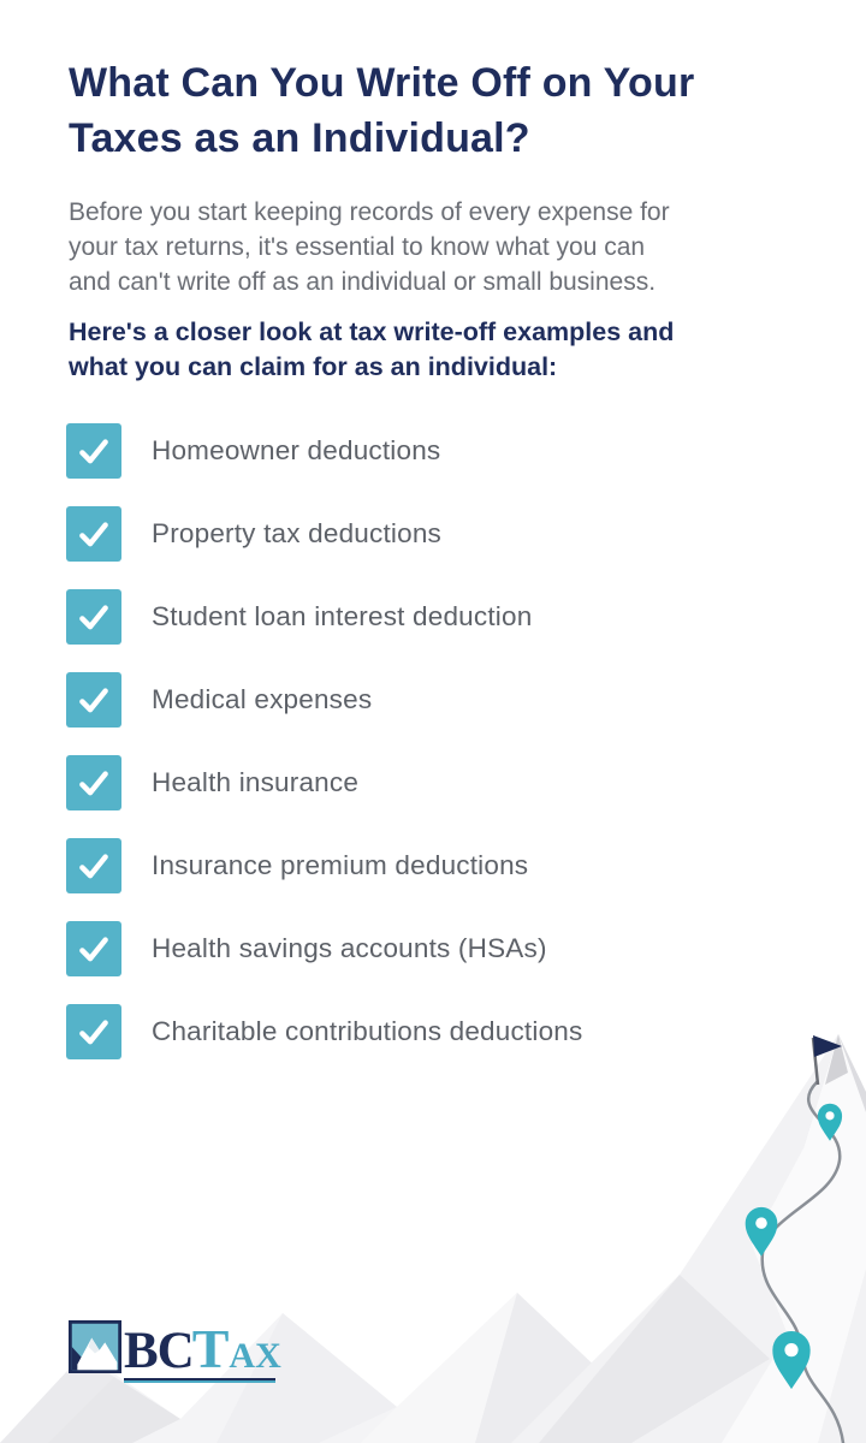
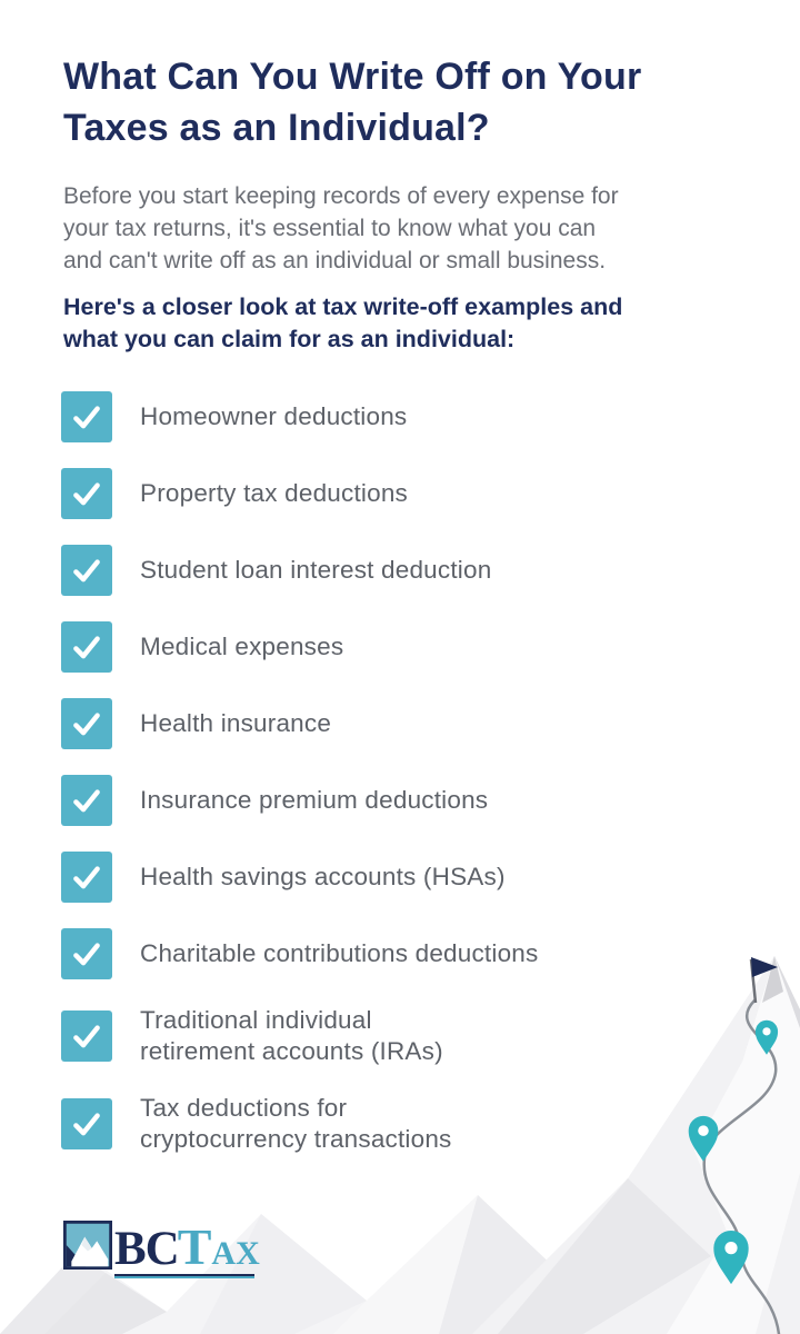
  What Can You Write Off on Your
  Taxes as an Individual?
  Before you start keeping records of every expense for
  your tax returns, it's essential to know what you can
  and can't write off as an individual or small business.
  Here's a closer look at tax write-off examples and
  what you can claim for as an individual:
  Homeowner deductions
  Property tax deductions
  Student loan interest deduction
  Medical expenses
  Health insurance
  Insurance premium deductions
  Health savings accounts (HSAs)
  Charitable contributions deductions
+ Traditional individual
+ retirement accounts (IRAs)
+ Tax deductions for
+ cryptocurrency transactions
  BCTAX
